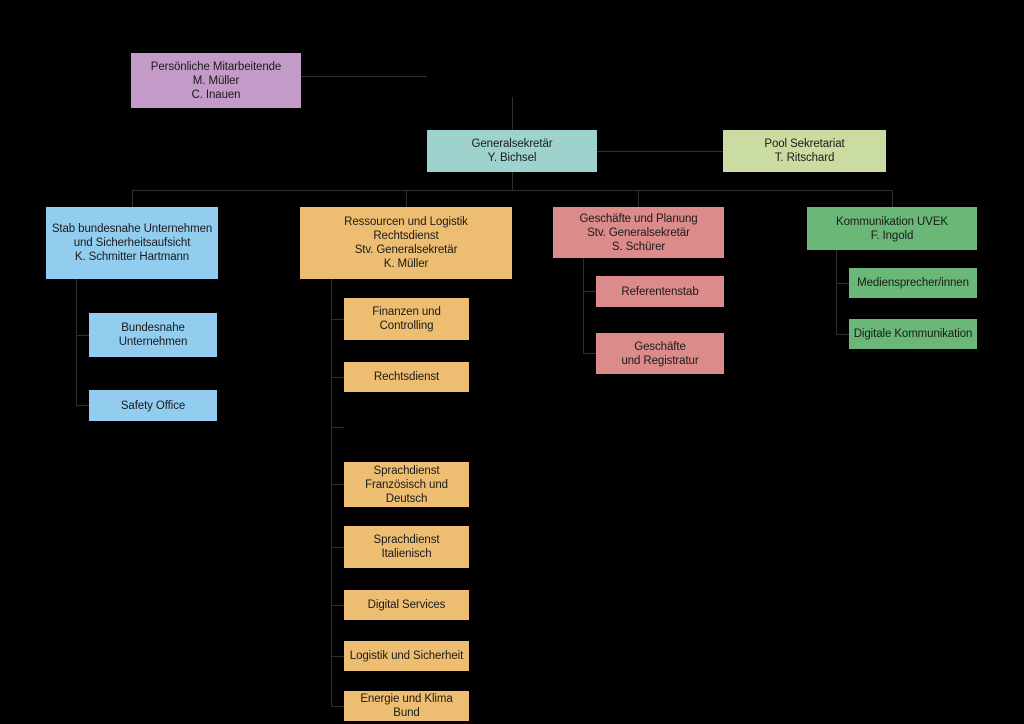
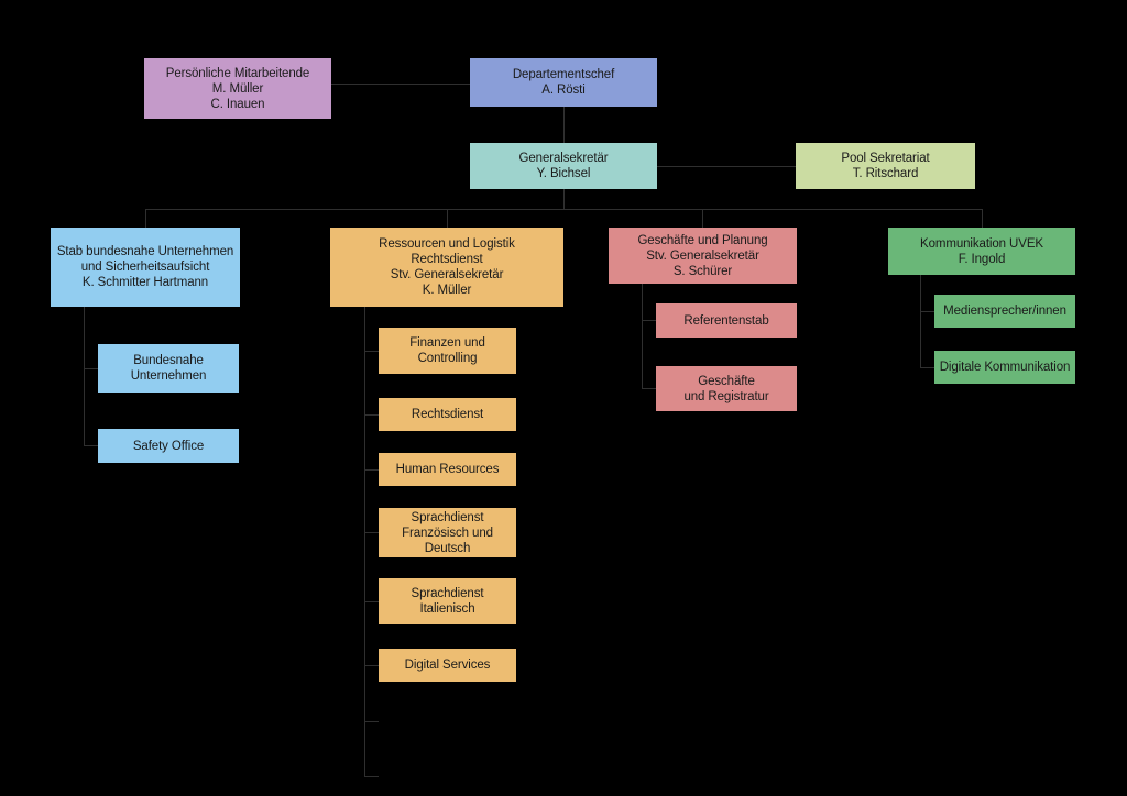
  Persönliche Mitarbeitende
  M. Müller
  C. Inauen
+ Departementschef
+ A. Rösti
  Generalsekretär
  Y. Bichsel
  Pool Sekretariat
  T. Ritschard
  Stab bundesnahe Unternehmen
  und Sicherheitsaufsicht
  K. Schmitter Hartmann
  Ressourcen und Logistik
  Rechtsdienst
  Stv. Generalsekretär
  K. Müller
  Geschäfte und Planung
  Stv. Generalsekretär
  S. Schürer
  Kommunikation UVEK
  F. Ingold
  Bundesnahe
  Unternehmen
  Safety Office
  Finanzen und
  Controlling
  Rechtsdienst
+ Human Resources
  Sprachdienst
  Französisch und Deutsch
  Sprachdienst
  Italienisch
  Digital Services
- Logistik und Sicherheit
- Energie und Klima Bund
  Referentenstab
  Geschäfte
  und Registratur
  Mediensprecher/innen
  Digitale Kommunikation
